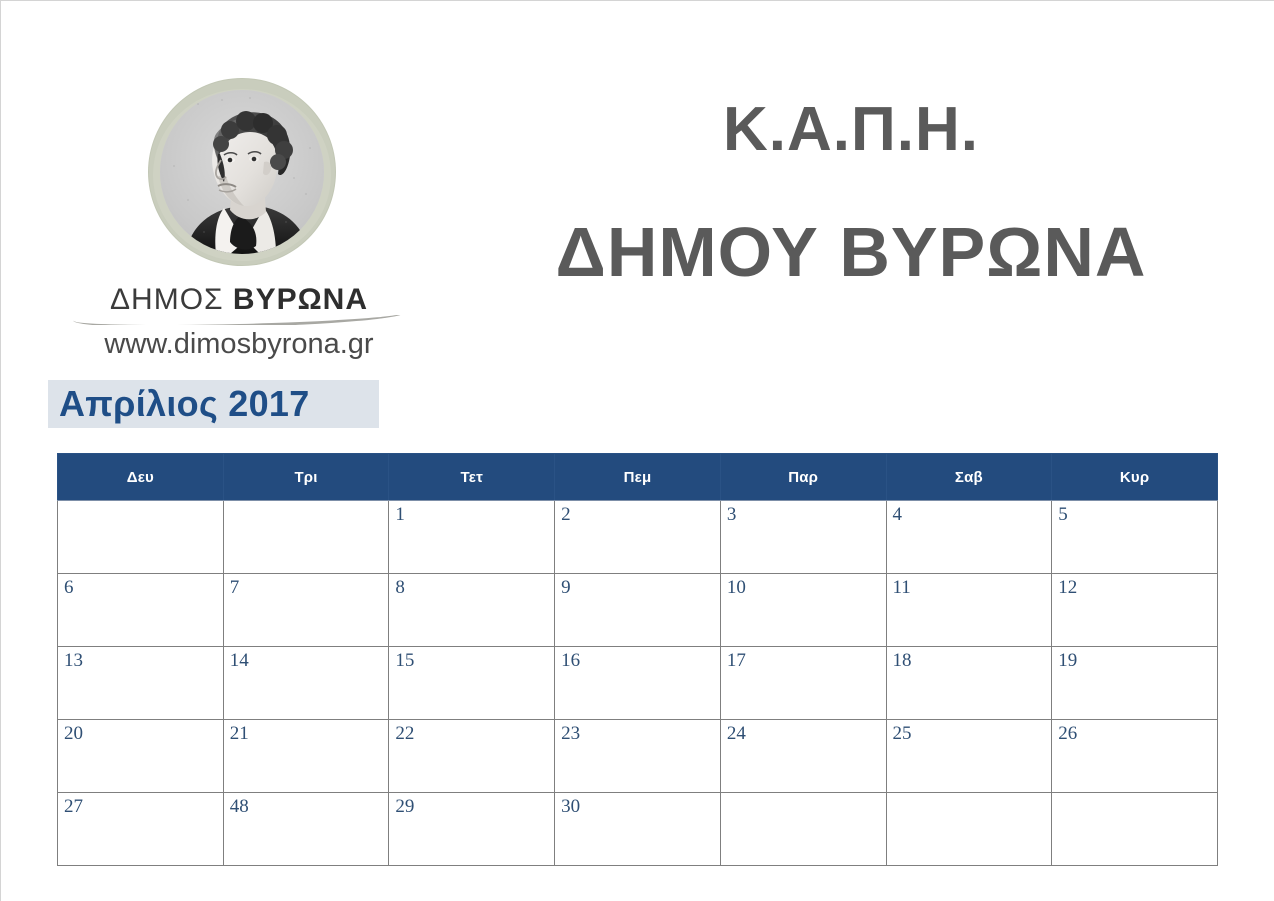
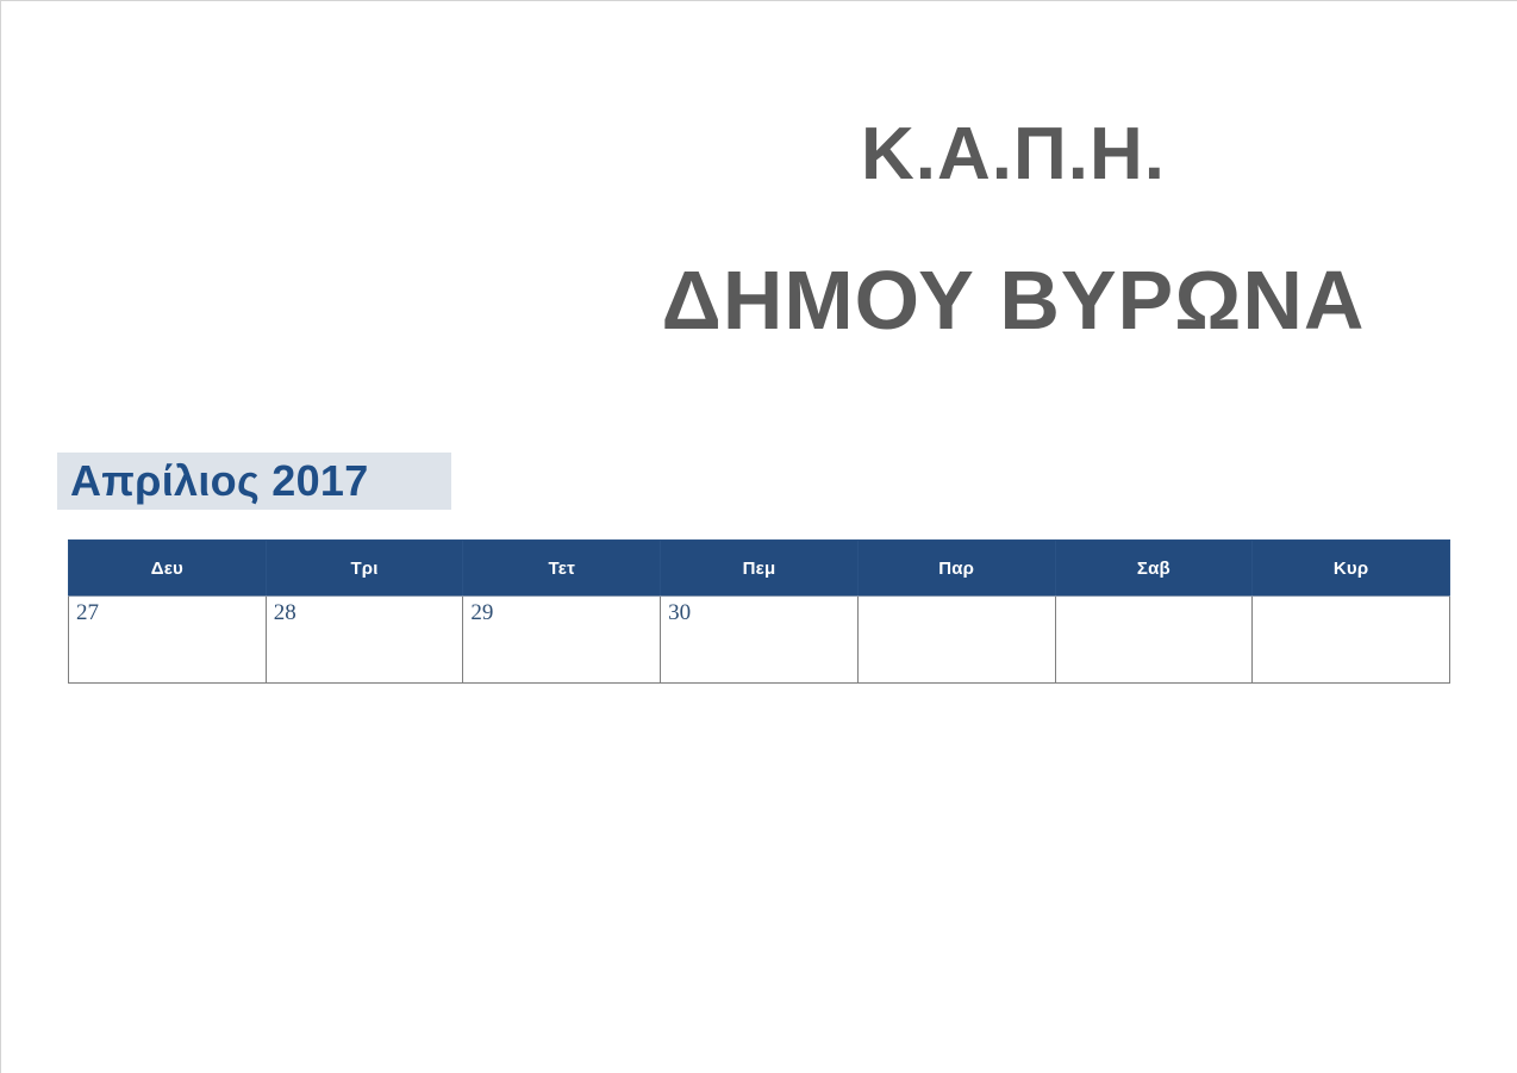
- ΔΗΜΟΣ ΒΥΡΩΝΑ
- www.dimosbyrona.gr
  Κ.Α.Π.Η.
  ΔΗΜΟΥ ΒΥΡΩΝΑ
  Απρίλιος 2017
  Δευ	Τρι	Τετ	Πεμ	Παρ	Σαβ	Κυρ
- 		1	2	3	4	5
- 6	7	8	9	10	11	12
- 13	14	15	16	17	18	19
- 20	21	22	23	24	25	26
- 27	48	29	30
+ 27	28	29	30
